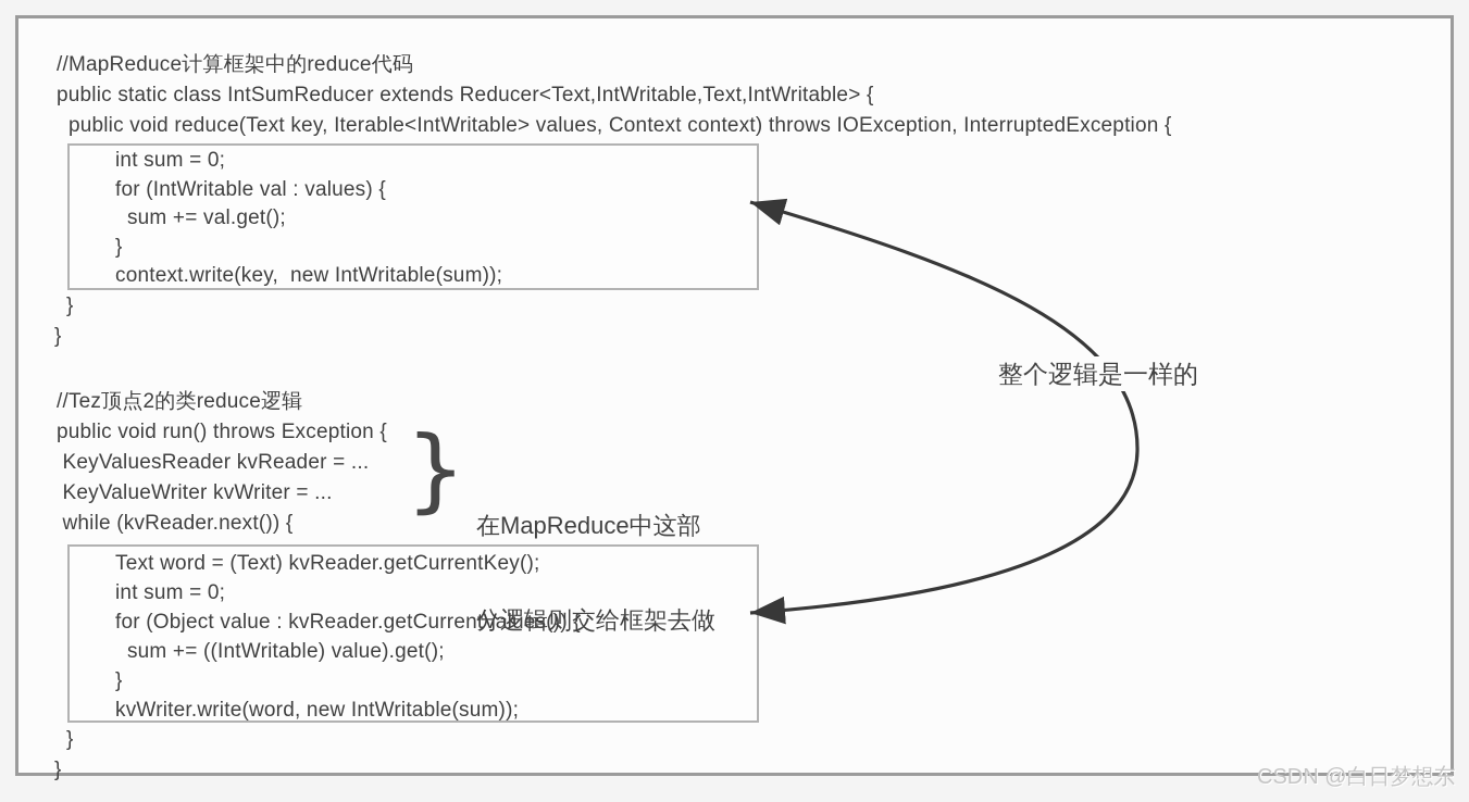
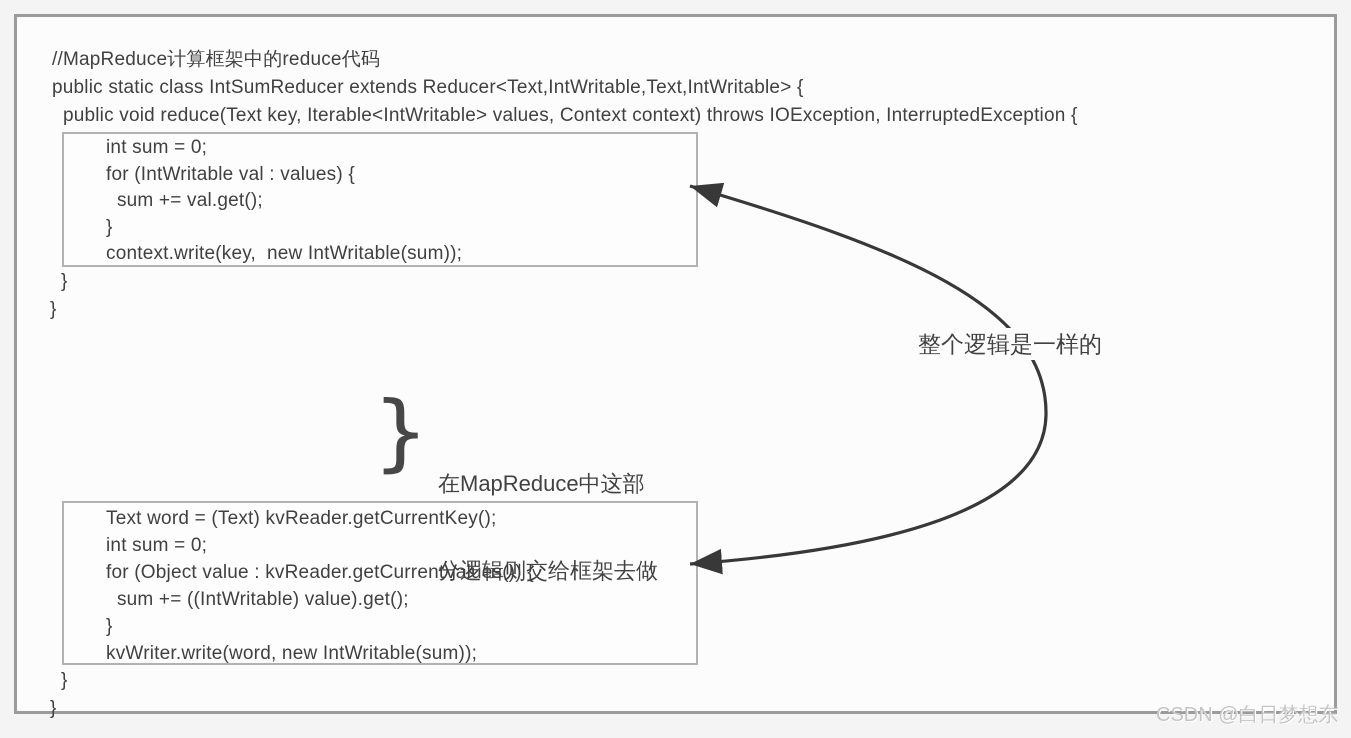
  //MapReduce计算框架中的reduce代码
  public static class IntSumReducer extends Reducer<Text,IntWritable,Text,IntWritable> {
  public void reduce(Text key, Iterable<IntWritable> values, Context context) throws IOException, InterruptedException {
  int sum = 0;
  for (IntWritable val : values) {
  sum += val.get();
  }
  context.write(key, new IntWritable(sum));
  }
  }
- //Tez顶点2的类reduce逻辑
- public void run() throws Exception {
- KeyValuesReader kvReader = ...
- KeyValueWriter kvWriter = ...
- while (kvReader.next()) {
  Text word = (Text) kvReader.getCurrentKey();
  int sum = 0;
  for (Object value : kvReader.getCurrentValues()) {
  sum += ((IntWritable) value).get();
  }
  kvWriter.write(word, new IntWritable(sum));
  }
  }
  }
  在MapReduce中这部
  分逻辑则交给框架去做
  整个逻辑是一样的
  CSDN @白日梦想东
